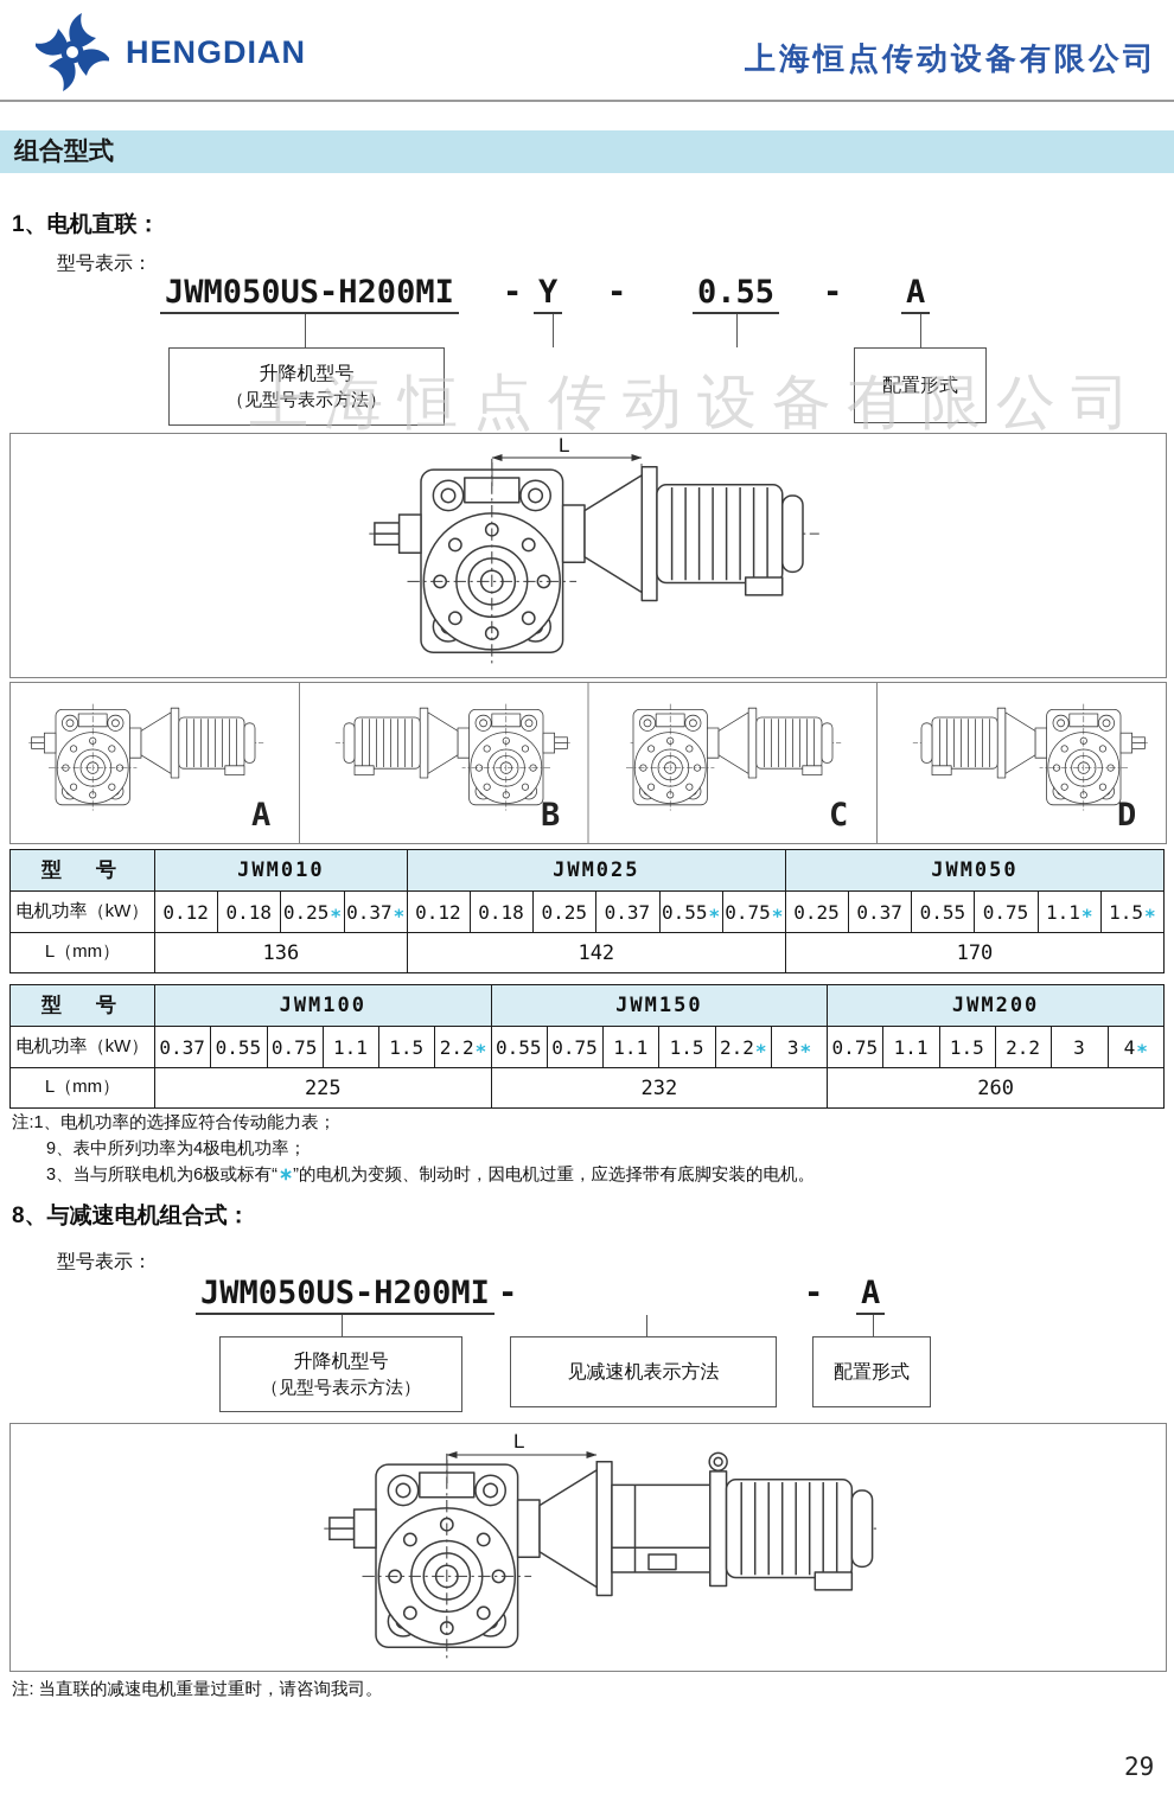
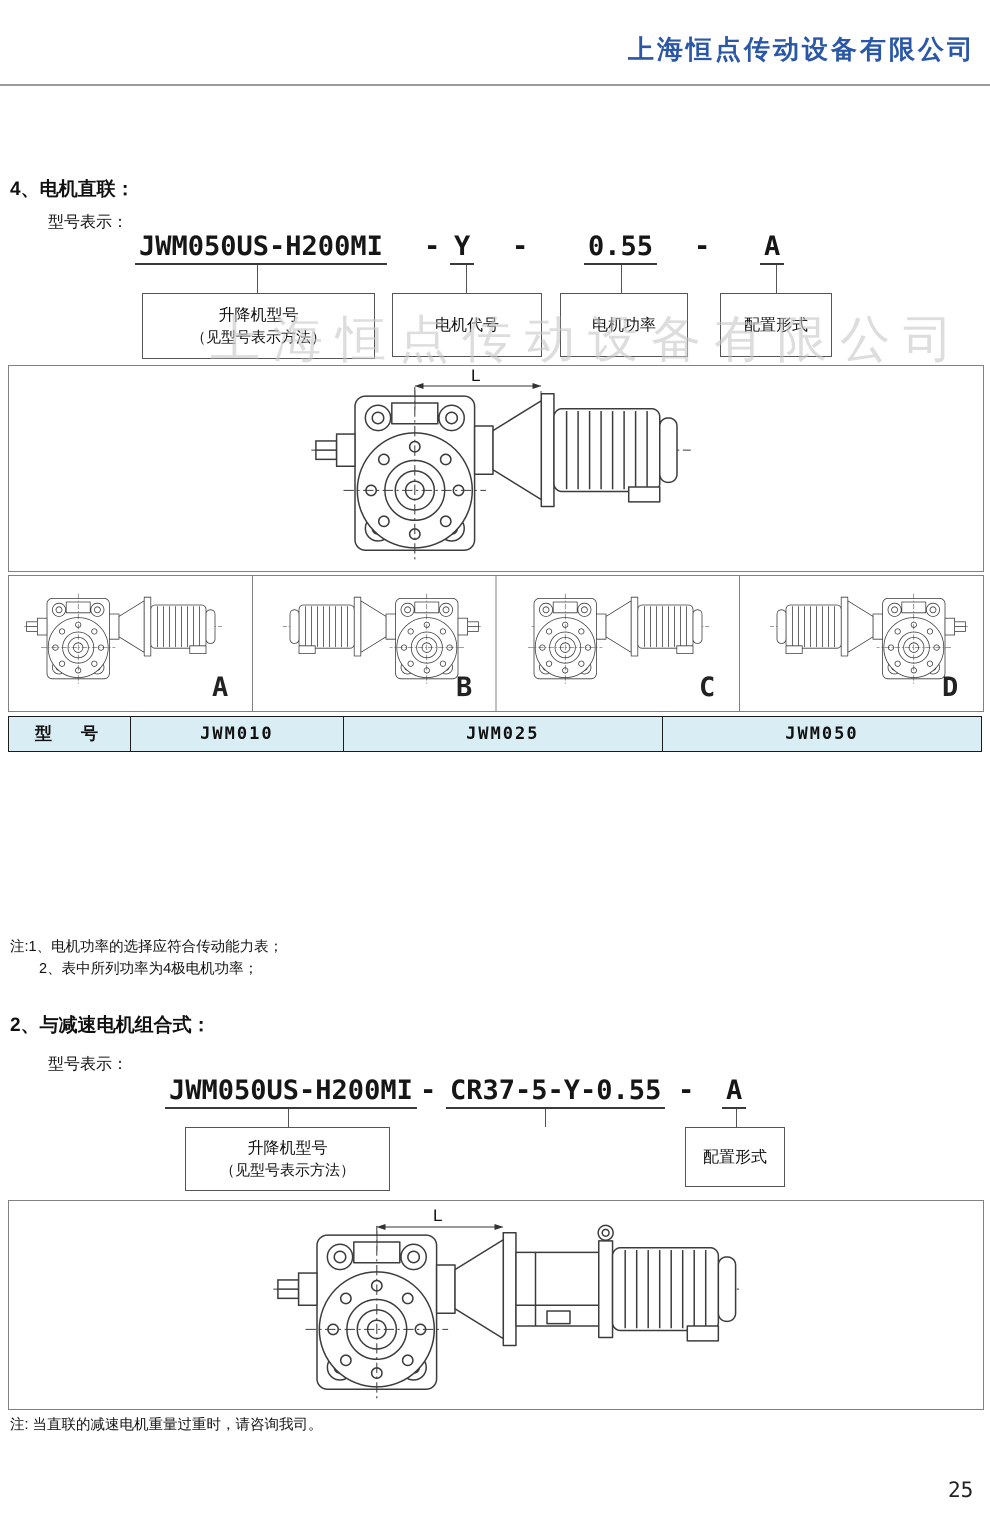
- HENGDIAN
  上海恒点传动设备有限公司
- 组合型式
- 1、电机直联：
+ 4、电机直联：
  型号表示：
  JWM050US-H200MI
  -
  Y
  -
  0.55
  -
  A
  升降机型号
  （见型号表示方法）
+ 电机代号
+ 电机功率
  配置形式
  上海恒点传动设备有限公司
  L
  A
  B
  C
  D
  型 号	JWM010	JWM025	JWM050
- 电机功率（kW）	0.12	0.18	0.25∗	0.37∗	0.12	0.18	0.25	0.37	0.55∗	0.75∗	0.25	0.37	0.55	0.75	1.1∗	1.5∗
- L（mm）	136	142	170
- 型 号	JWM100	JWM150	JWM200
- 电机功率（kW）	0.37	0.55	0.75	1.1	1.5	2.2∗	0.55	0.75	1.1	1.5	2.2∗	3∗	0.75	1.1	1.5	2.2	3	4∗
- L（mm）	225	232	260
  注:1、电机功率的选择应符合传动能力表；
- 9、表中所列功率为4极电机功率；
+ 2、表中所列功率为4极电机功率；
- 3、当与所联电机为6极或标有“∗”的电机为变频、制动时，因电机过重，应选择带有底脚安装的电机。
- 8、与减速电机组合式：
+ 2、与减速电机组合式：
  型号表示：
  JWM050US-H200MI
  -
+ CR37-5-Y-0.55
  -
  A
  升降机型号
  （见型号表示方法）
- 见减速机表示方法
  配置形式
  L
  注: 当直联的减速电机重量过重时，请咨询我司。
- 29
+ 25
